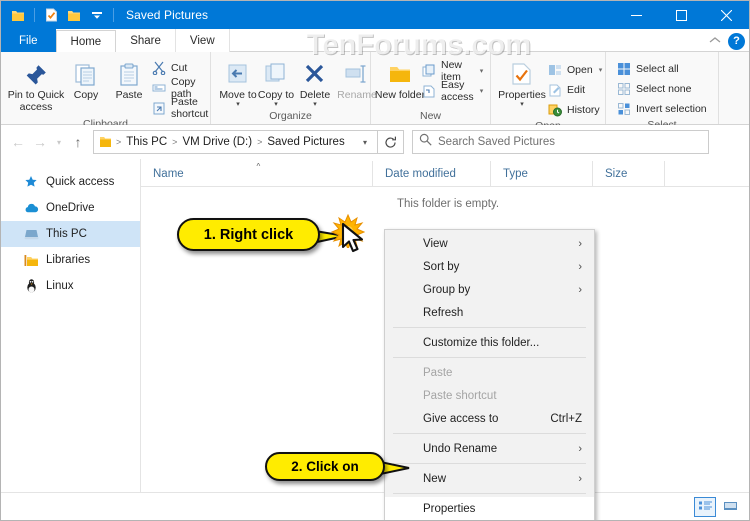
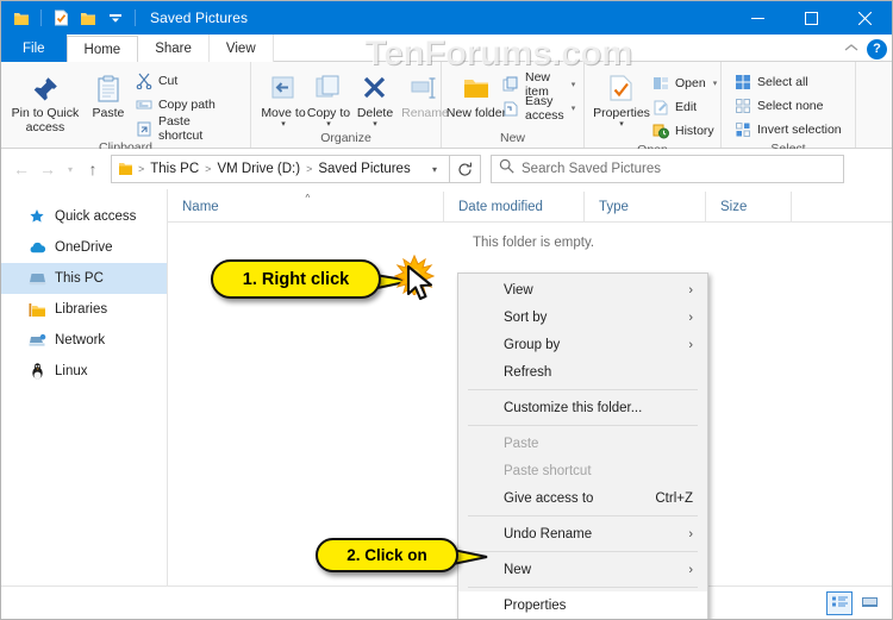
  Saved Pictures
  File
  Home
  Share
  View
  ?
  Pin to Quick access
- Copy
  Paste
  Cut
  Copy path
  Paste shortcut
  Clipboard
  Move to
  Copy to
  Delete
  Rename
  Organize
  New folder
  New item
  Easy access
  New
  Properties
  Open
  Edit
  History
  Select all
  Select none
  Invert selection
  TenForums.com
  ←
  →
  ▾
  ↑
  >
  This PC
  >
  VM Drive (D:)
  >
  Saved Pictures
  ▾
  Search Saved Pictures
  ^
  Name
  Date modified
  Type
  Size
  Quick access
  OneDrive
  This PC
  Libraries
+ Network
  Linux
  This folder is empty.
  View
  ›
  Sort by
  ›
  Group by
  ›
  Refresh
  Customize this folder...
  Paste
  Paste shortcut
  Give access to
  Ctrl+Z
  Undo Rename
  ›
  New
  ›
  Properties
  1. Right click
  2. Click on
